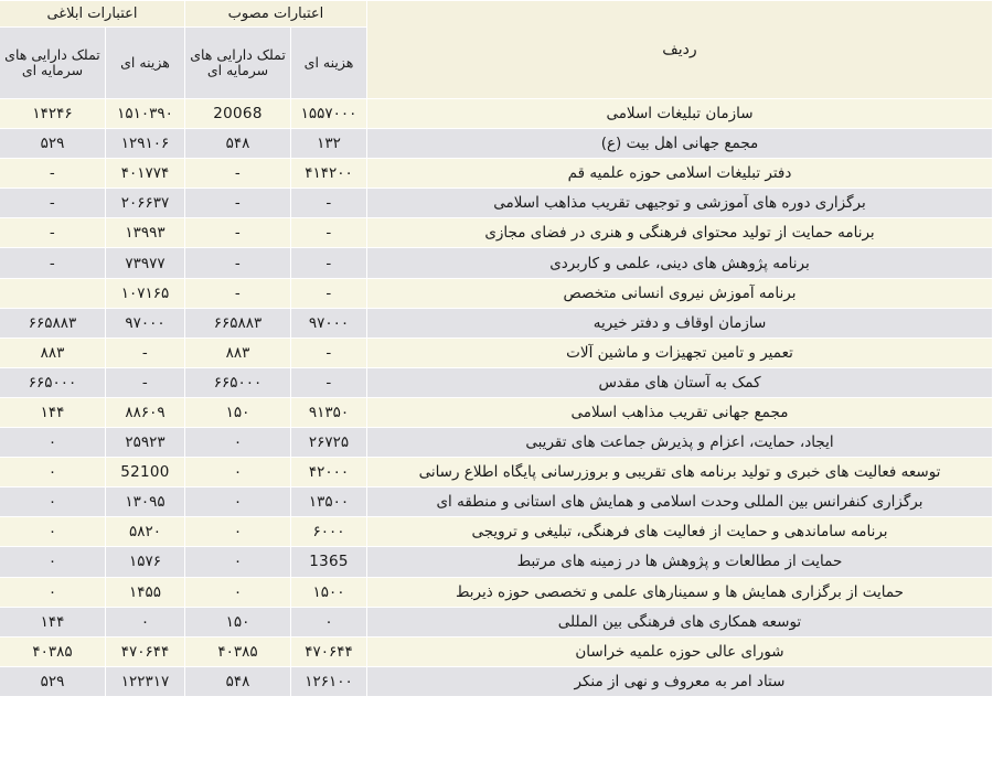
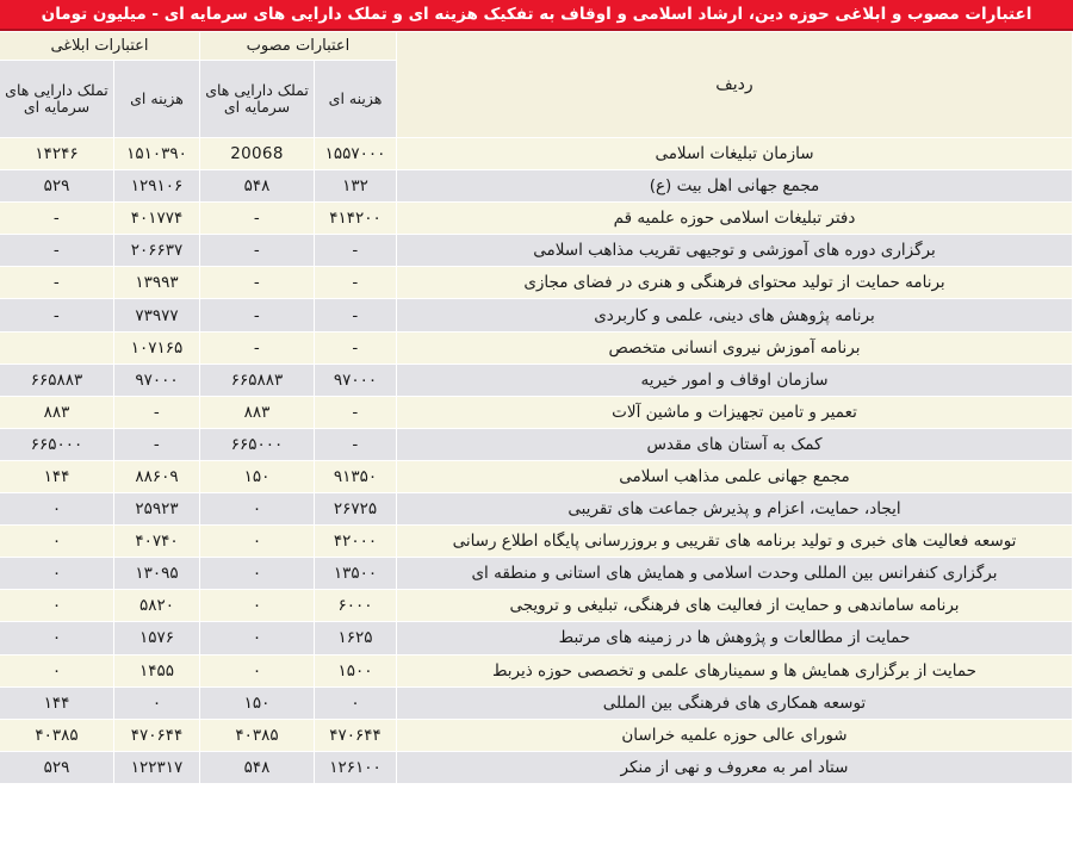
+ اعتبارات مصوب و ابلاغی حوزه دین، ارشاد اسلامی و اوقاف به تفکیک هزینه ای و تملک دارایی های سرمایه ای - میلیون تومان
  ردیف	اعتبارات مصوب	اعتبارات ابلاغی
  هزینه ای	تملک دارایی های سرمایه ای	هزینه ای	تملک دارایی های سرمایه ای
  سازمان تبلیغات اسلامی	۱۵۵۷۰۰۰	20068	۱۵۱۰۳۹۰	۱۴۲۴۶
  مجمع جهانی اهل بیت (ع)	۱۳۲	۵۴۸	۱۲۹۱۰۶	۵۲۹
  دفتر تبلیغات اسلامی حوزه علمیه قم	۴۱۴۲۰۰	-	۴۰۱۷۷۴	-
  برگزاری دوره های آموزشی و توجیهی تقریب مذاهب اسلامی	-	-	۲۰۶۶۳۷	-
  برنامه حمایت از تولید محتوای فرهنگی و هنری در فضای مجازی	-	-	۱۳۹۹۳	-
  برنامه پژوهش های دینی، علمی و کاربردی	-	-	۷۳۹۷۷	-
  برنامه آموزش نیروی انسانی متخصص	-	-	۱۰۷۱۶۵
- سازمان اوقاف و دفتر خیریه	۹۷۰۰۰	۶۶۵۸۸۳	۹۷۰۰۰	۶۶۵۸۸۳
+ سازمان اوقاف و امور خیریه	۹۷۰۰۰	۶۶۵۸۸۳	۹۷۰۰۰	۶۶۵۸۸۳
  تعمیر و تامین تجهیزات و ماشین آلات	-	۸۸۳	-	۸۸۳
  کمک به آستان های مقدس	-	۶۶۵۰۰۰	-	۶۶۵۰۰۰
- مجمع جهانی تقریب مذاهب اسلامی	۹۱۳۵۰	۱۵۰	۸۸۶۰۹	۱۴۴
+ مجمع جهانی علمی مذاهب اسلامی	۹۱۳۵۰	۱۵۰	۸۸۶۰۹	۱۴۴
  ایجاد، حمایت، اعزام و پذیرش جماعت های تقریبی	۲۶۷۲۵	۰	۲۵۹۲۳	۰
- توسعه فعالیت های خبری و تولید برنامه های تقریبی و بروزرسانی پایگاه اطلاع رسانی	۴۲۰۰۰	۰	52100	۰
+ توسعه فعالیت های خبری و تولید برنامه های تقریبی و بروزرسانی پایگاه اطلاع رسانی	۴۲۰۰۰	۰	۴۰۷۴۰	۰
  برگزاری کنفرانس بین المللی وحدت اسلامی و همایش های استانی و منطقه ای	۱۳۵۰۰	۰	۱۳۰۹۵	۰
  برنامه ساماندهی و حمایت از فعالیت های فرهنگی، تبلیغی و ترویجی	۶۰۰۰	۰	۵۸۲۰	۰
- حمایت از مطالعات و پژوهش ها در زمینه های مرتبط	1365	۰	۱۵۷۶	۰
+ حمایت از مطالعات و پژوهش ها در زمینه های مرتبط	۱۶۲۵	۰	۱۵۷۶	۰
  حمایت از برگزاری همایش ها و سمینارهای علمی و تخصصی حوزه ذیربط	۱۵۰۰	۰	۱۴۵۵	۰
  توسعه همکاری های فرهنگی بین المللی	۰	۱۵۰	۰	۱۴۴
  شورای عالی حوزه علمیه خراسان	۴۷۰۶۴۴	۴۰۳۸۵	۴۷۰۶۴۴	۴۰۳۸۵
  ستاد امر به معروف و نهی از منکر	۱۲۶۱۰۰	۵۴۸	۱۲۲۳۱۷	۵۲۹
